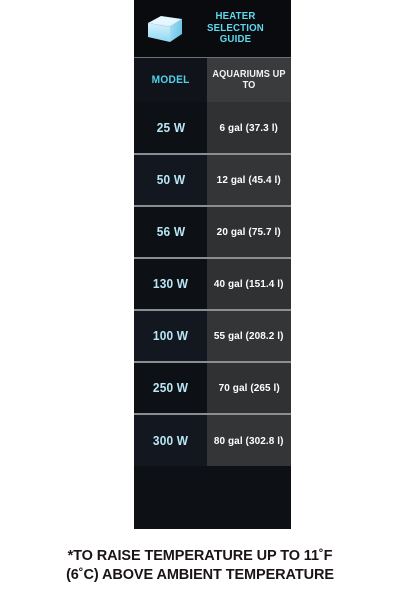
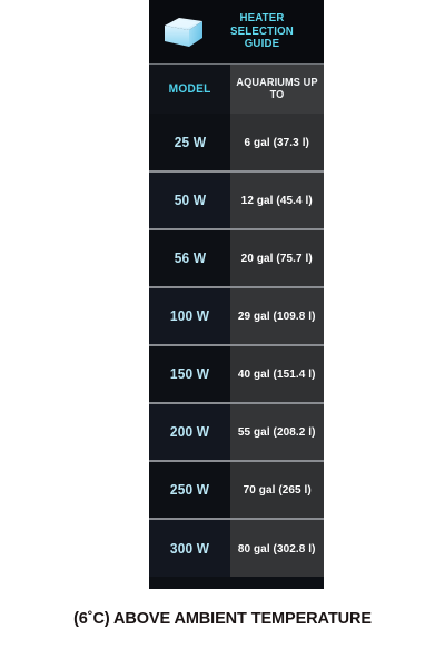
  HEATER
  SELECTION GUIDE
  MODEL	AQUARIUMS UP TO
  25 W	6 gal (37.3 l)
  50 W	12 gal (45.4 l)
  56 W	20 gal (75.7 l)
+ 100 W	29 gal (109.8 l)
- 130 W	40 gal (151.4 l)
+ 150 W	40 gal (151.4 l)
- 100 W	55 gal (208.2 l)
+ 200 W	55 gal (208.2 l)
  250 W	70 gal (265 l)
  300 W	80 gal (302.8 l)
- *TO RAISE TEMPERATURE UP TO 11˚F
  (6˚C) ABOVE AMBIENT TEMPERATURE
